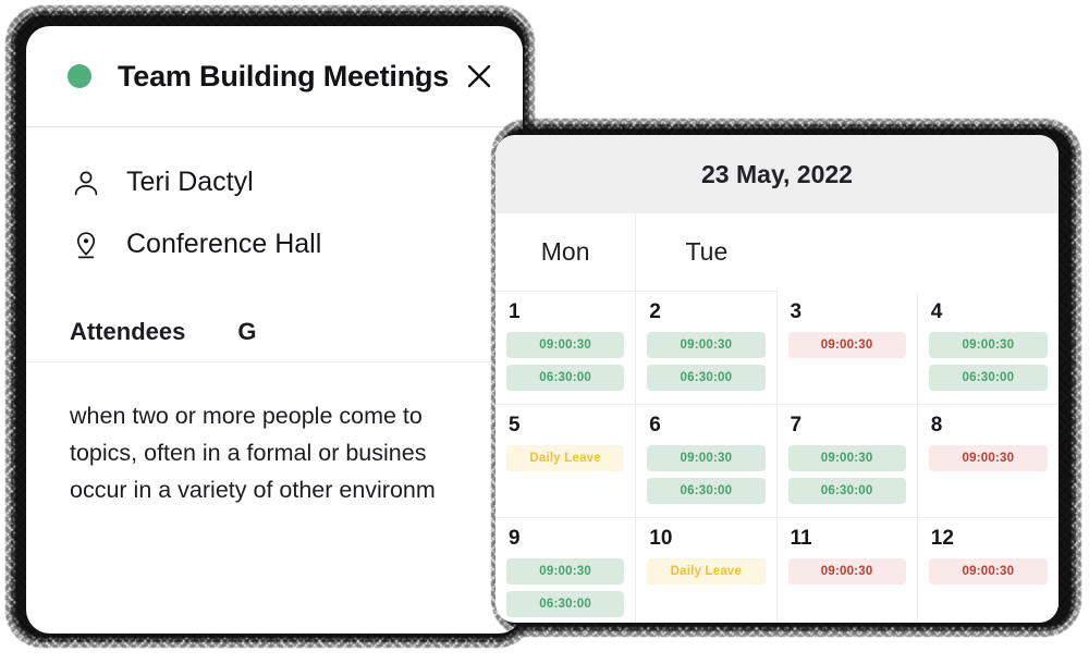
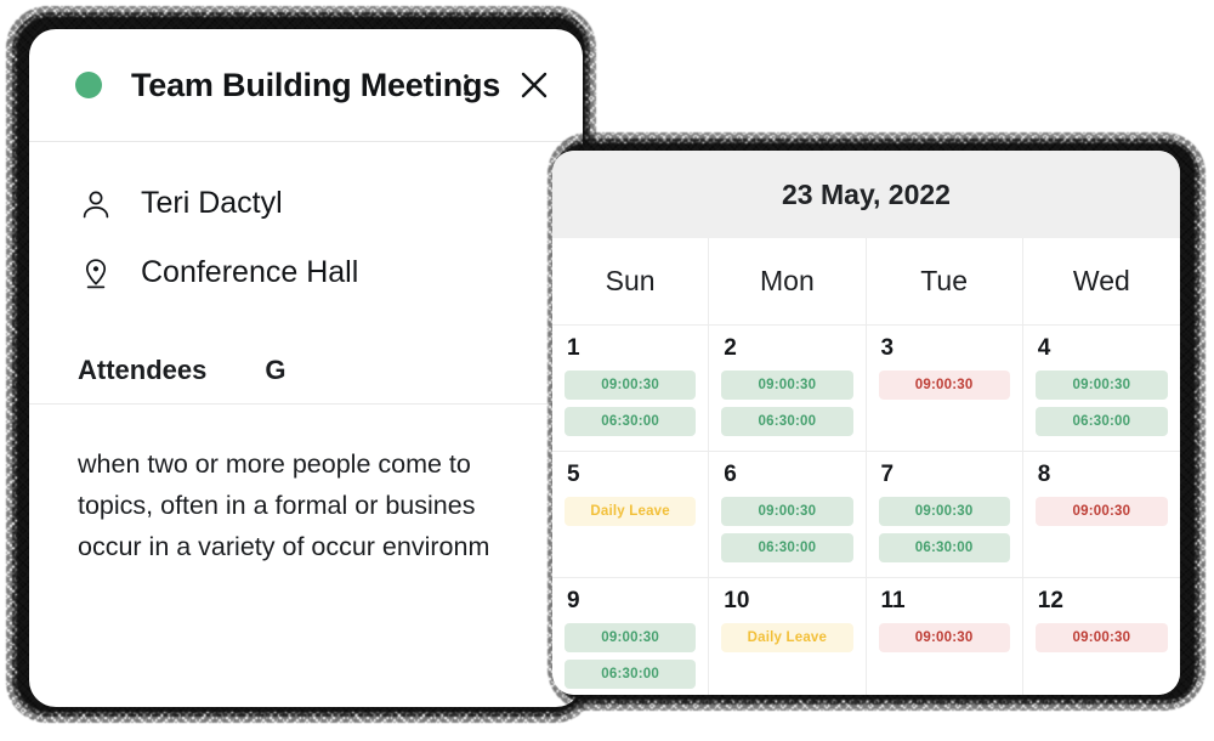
  Team Building Meetings
  Teri Dactyl
  Conference Hall
  Attendees
  G
  when two or more people come to
  topics, often in a formal or busines
- occur in a variety of other environm
+ occur in a variety of occur environm
  23 May, 2022
+ Sun
  Mon
  Tue
+ Wed
  1
  09:00:30
  06:30:00
  2
  09:00:30
  06:30:00
  3
  09:00:30
  4
  09:00:30
  06:30:00
  5
  Daily Leave
  6
  09:00:30
  06:30:00
  7
  09:00:30
  06:30:00
  8
  09:00:30
  9
  09:00:30
  06:30:00
  10
  Daily Leave
  11
  09:00:30
  12
  09:00:30
